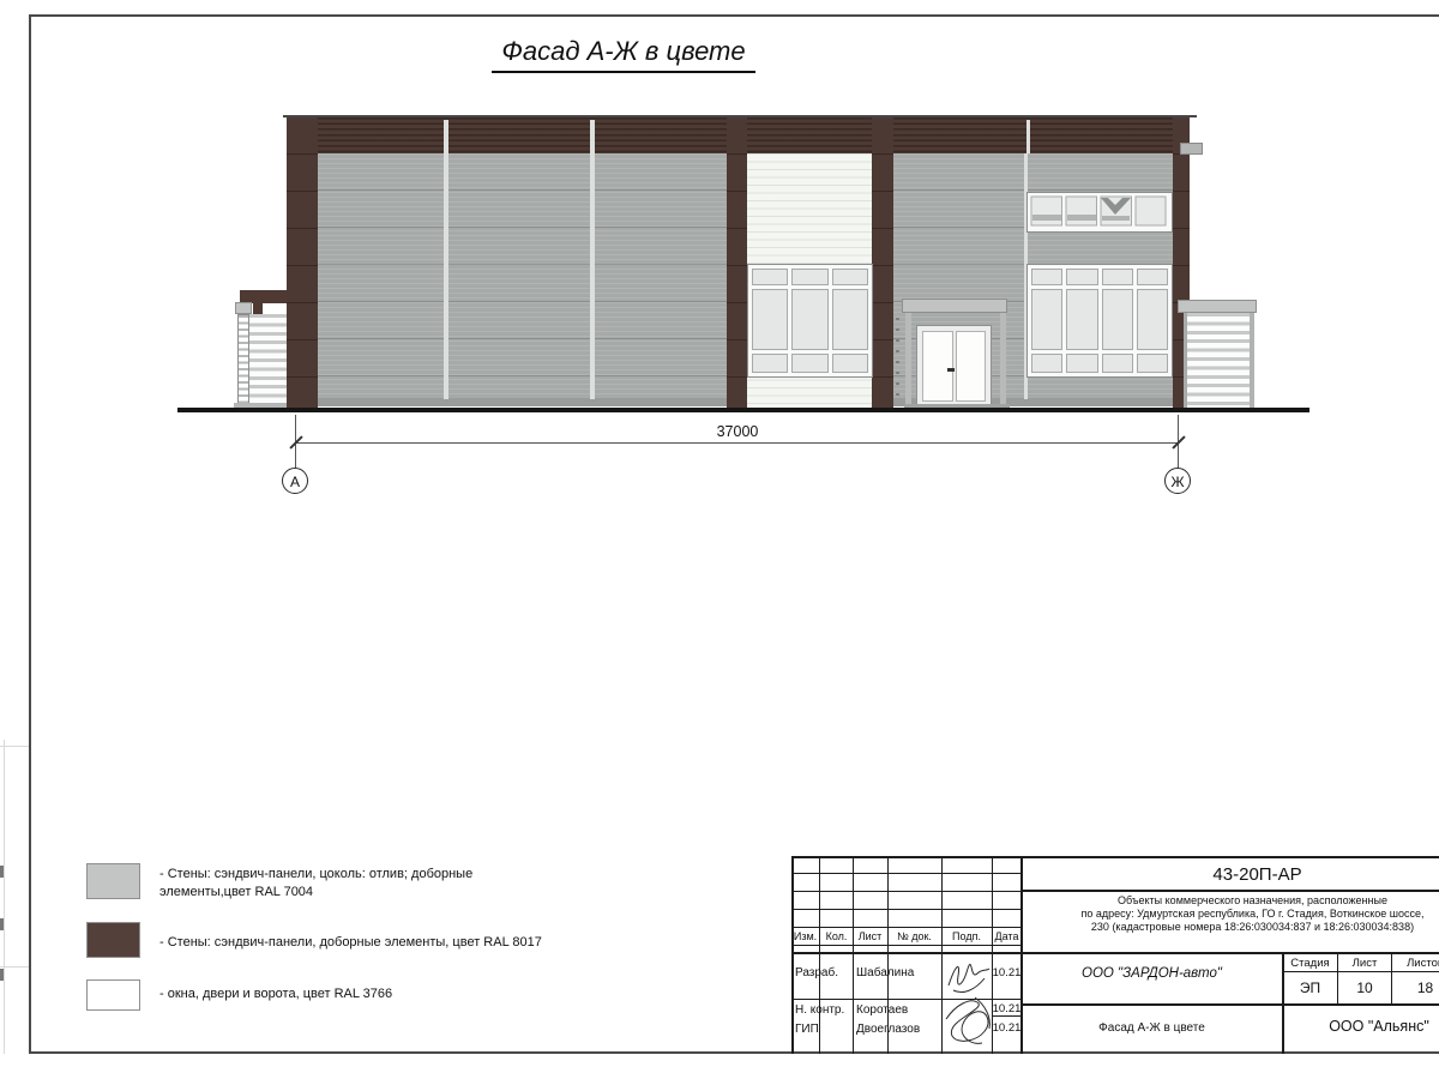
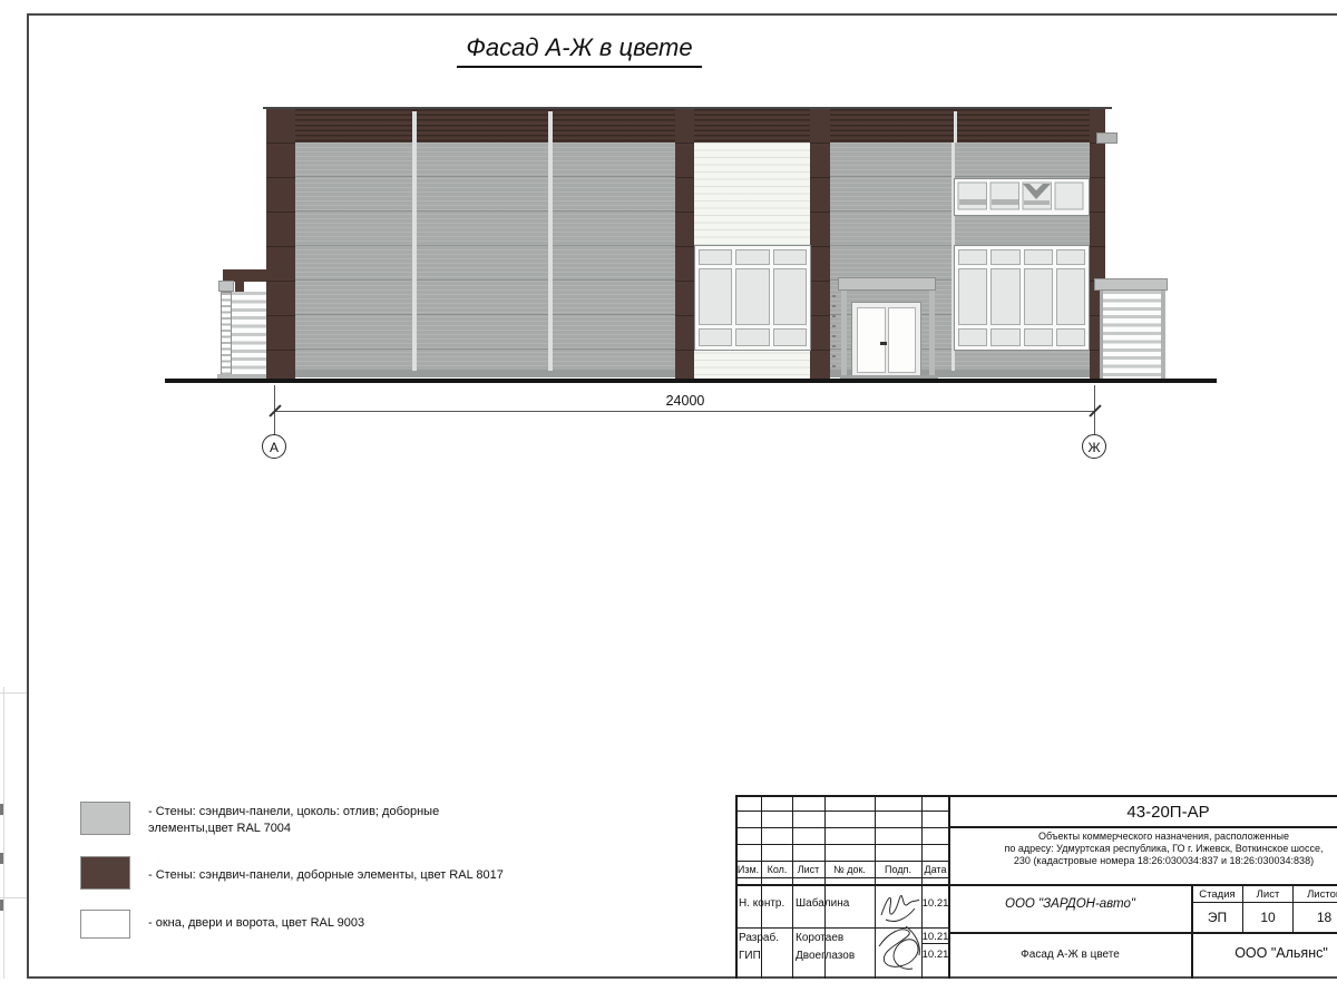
  Фасад А-Ж в цвете
- 37000
+ 24000
  А
  Ж
  - Стены: сэндвич-панели, цоколь: отлив; доборные элементы,цвет RAL 7004
  - Стены: сэндвич-панели, доборные элементы, цвет RAL 8017
- - окна, двери и ворота, цвет RAL 3766
+ - окна, двери и ворота, цвет RAL 9003
  Изм.
  Кол.
  Лист
  № док.
  Подп.
  Дата
- Разраб.
+ Н. контр.
  Шабалина
  10.21
- Н. контр.
+ Разраб.
  Коротаев
  10.21
  ГИП
  Двоеглазов
  10.21
  43-20П-АР
  Объекты коммерческого назначения, расположенные
- по адресу: Удмуртская республика, ГО г. Стадия, Воткинское шоссе,
+ по адресу: Удмуртская республика, ГО г. Ижевск, Воткинское шоссе,
  230 (кадастровые номера 18:26:030034:837 и 18:26:030034:838)
  ООО "ЗАРДОН-авто"
  Стадия
  Лист
  Листо
  ЭП
  10
  18
  Фасад А-Ж в цвете
  ООО "Альянс"
